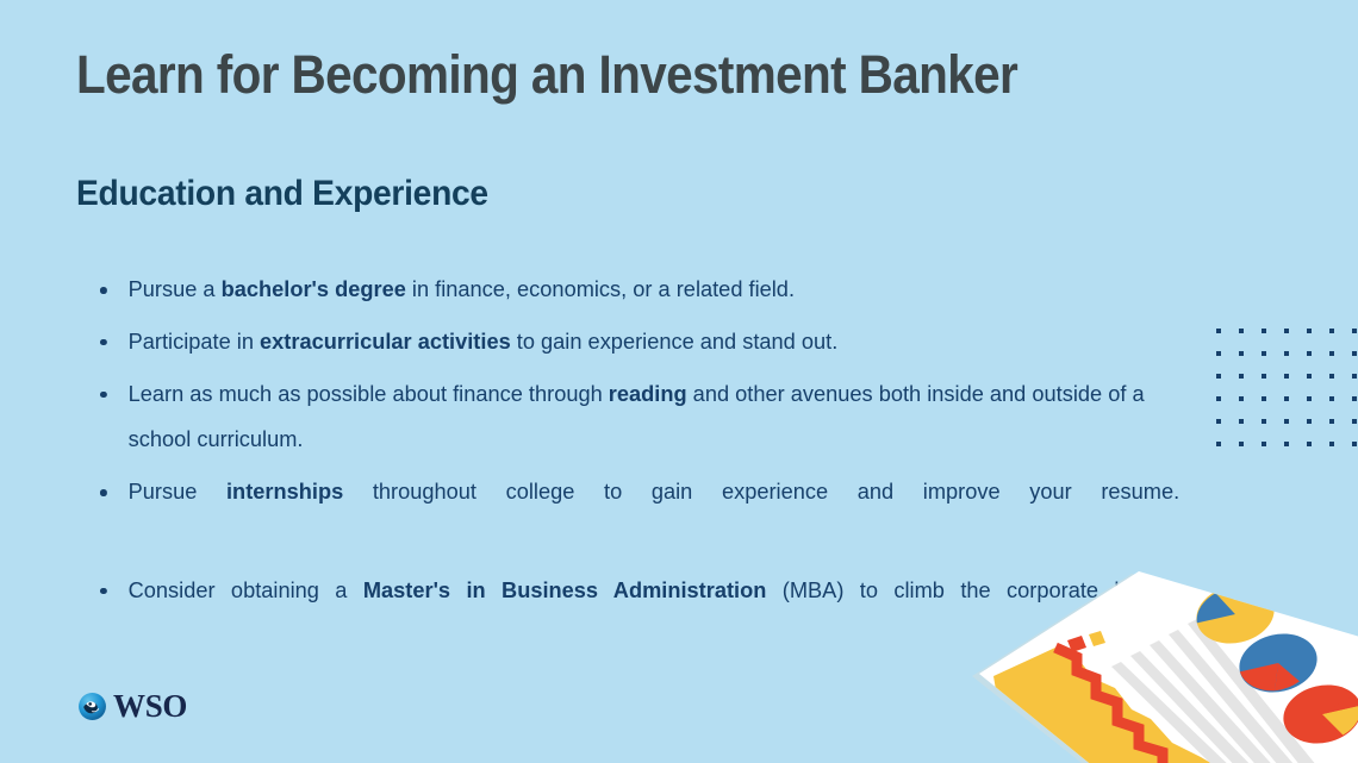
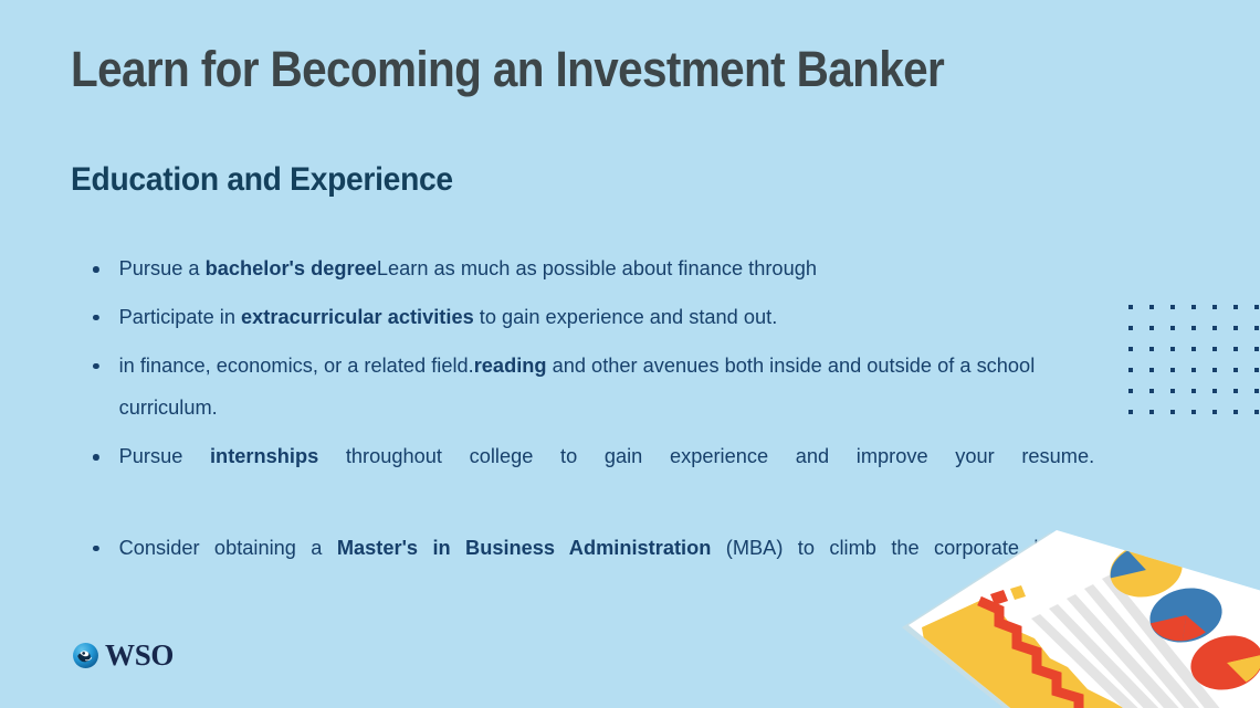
  Learn for Becoming an Investment Banker
  Education and Experience
- Pursue a bachelor's degree in finance, economics, or a related field.
+ Pursue a bachelor's degreeLearn as much as possible about finance through
  Participate in extracurricular activities to gain experience and stand out.
- Learn as much as possible about finance through reading and other avenues both inside and outside of a school curriculum.
+ in finance, economics, or a related field.reading and other avenues both inside and outside of a school curriculum.
  Pursue internships throughout college to gain experience and improve your resume.
  Consider obtaining a Master's in Business Administration (MBA) to climb the corporate
  WSO
